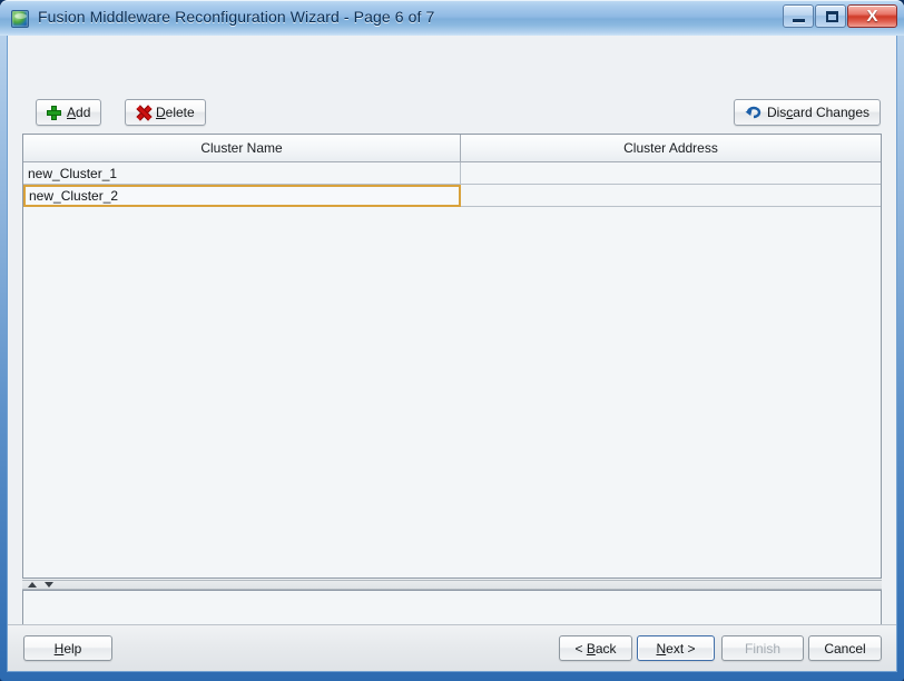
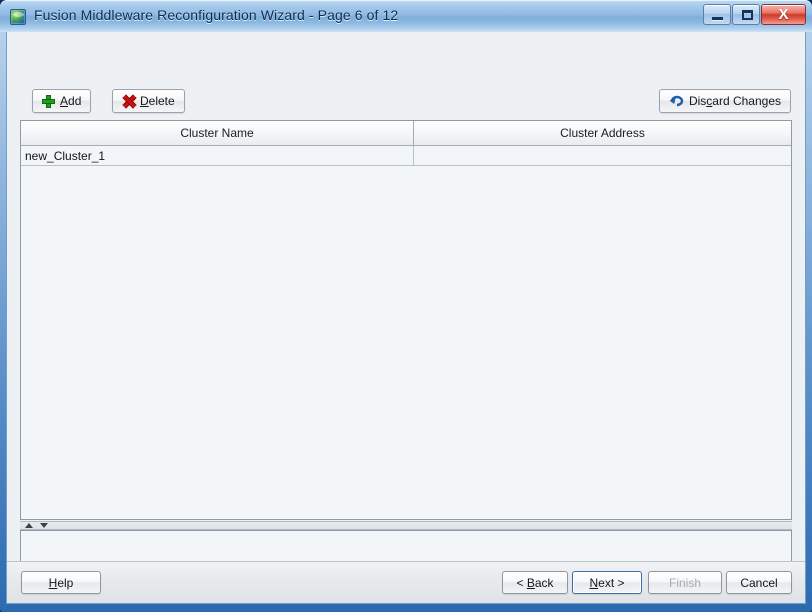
- Fusion Middleware Reconfiguration Wizard - Page 6 of 7
+ Fusion Middleware Reconfiguration Wizard - Page 6 of 12
  X
  Add
  Delete
  Discard Changes
  Cluster Name
  Cluster Address
  new_Cluster_1
- new_Cluster_2
  Help
  < Back
  Next >
  Finish
  Cancel
